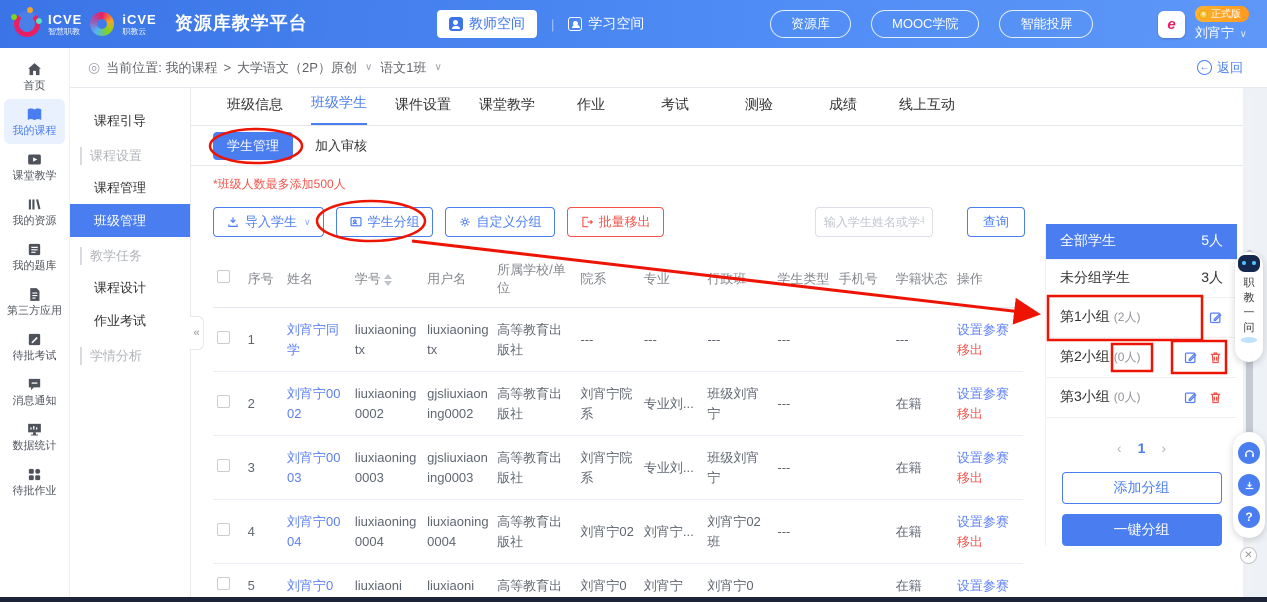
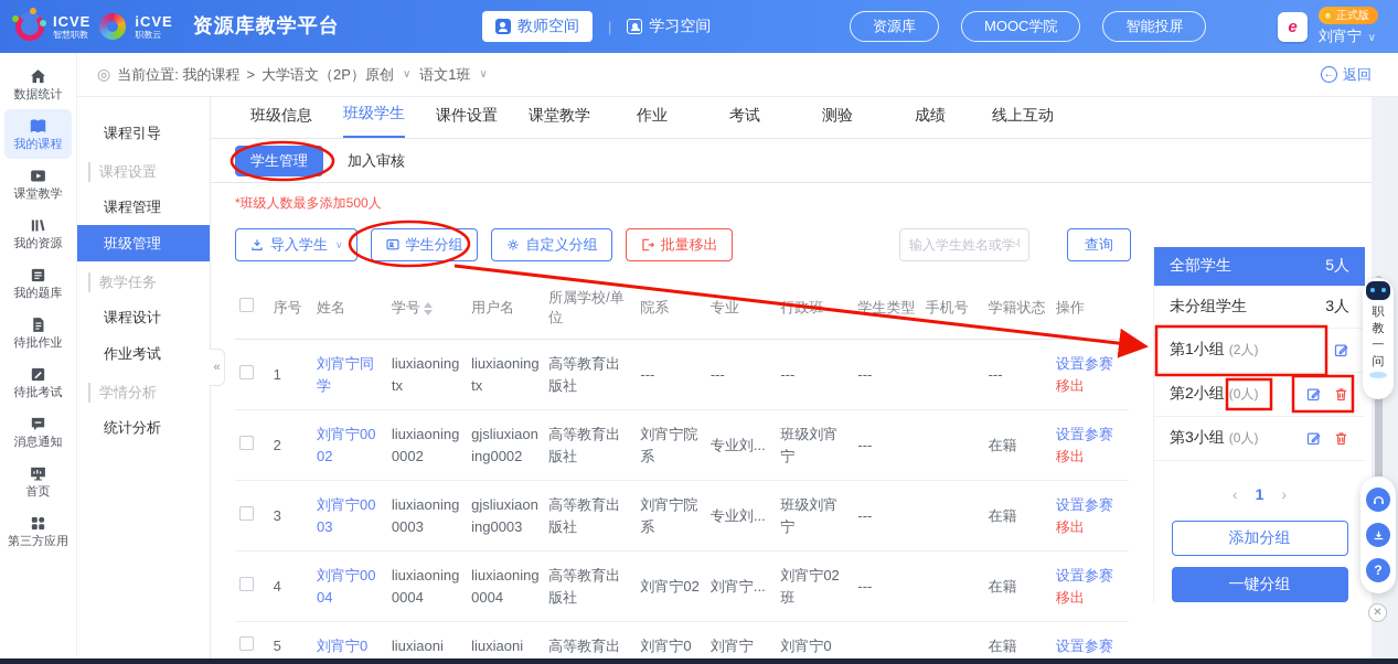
  ICVE
  智慧职教
  iCVE
  职教云
  资源库教学平台
  教师空间
  |
  学习空间
  资源库
  MOOC学院
  智能投屏
  e
  正式版
  刘宵宁 ∨
  ◎
  当前位置: 我的课程
  >
  大学语文（2P）原创
  ∨
  语文1班
  ∨
  ←
  返回
- 首页
+ 数据统计
  我的课程
  课堂教学
  我的资源
  我的题库
- 第三方应用
+ 待批作业
  待批考试
  消息通知
- 数据统计
+ 首页
- 待批作业
+ 第三方应用
  课程引导
  课程设置
  课程管理
  班级管理
  教学任务
  课程设计
  作业考试
  学情分析
+ 统计分析
  «
  班级信息
  班级学生
  课件设置
  课堂教学
  作业
  考试
  测验
  成绩
  线上互动
  学生管理
  加入审核
  *班级人数最多添加500人
  导入学生
  ∨
  学生分组
  自定义分组
  批量移出
  输入学生姓名或学
  查询
  	序号	姓名	学号	用户名	所属学校/单位	院系	专业	行	学生类型	手机号	学籍状态	操作
  	1	刘宵宁同学	liuxiaoningtx	liuxiaoningtx	高等教育出版社	---	---	---	---		---	设置参赛移出
  	2	刘宵宁0002	liuxiaoning0002	gjsliuxiaoning0002	高等教育出版社	刘宵宁院系	专业刘...	班级刘宵宁	---		在籍	设置参赛移出
  	3	刘宵宁0003	liuxiaoning0003	gjsliuxiaoning0003	高等教育出版社	刘宵宁院系	专业刘...	班级刘宵宁	---		在籍	设置参赛移出
  	4	刘宵宁0004	liuxiaoning0004	liuxiaoning0004	高等教育出版社	刘宵宁02	刘宵宁...	刘宵宁02班	---		在籍	设置参赛移出
  	5	刘宵宁0	liuxiaoni	liuxiaoni	高等教育出	刘宵宁0	刘宵宁	刘宵宁0			在籍	设置参赛
  全部学生
  5人
  未分组学生
  3人
  第1小组
  (2人)
  第2小组
  (0人)
  第3小组
  (0人)
  ‹
  1
  ›
  添加分组
  一键分组
  职教一问
  ?
  ✕
